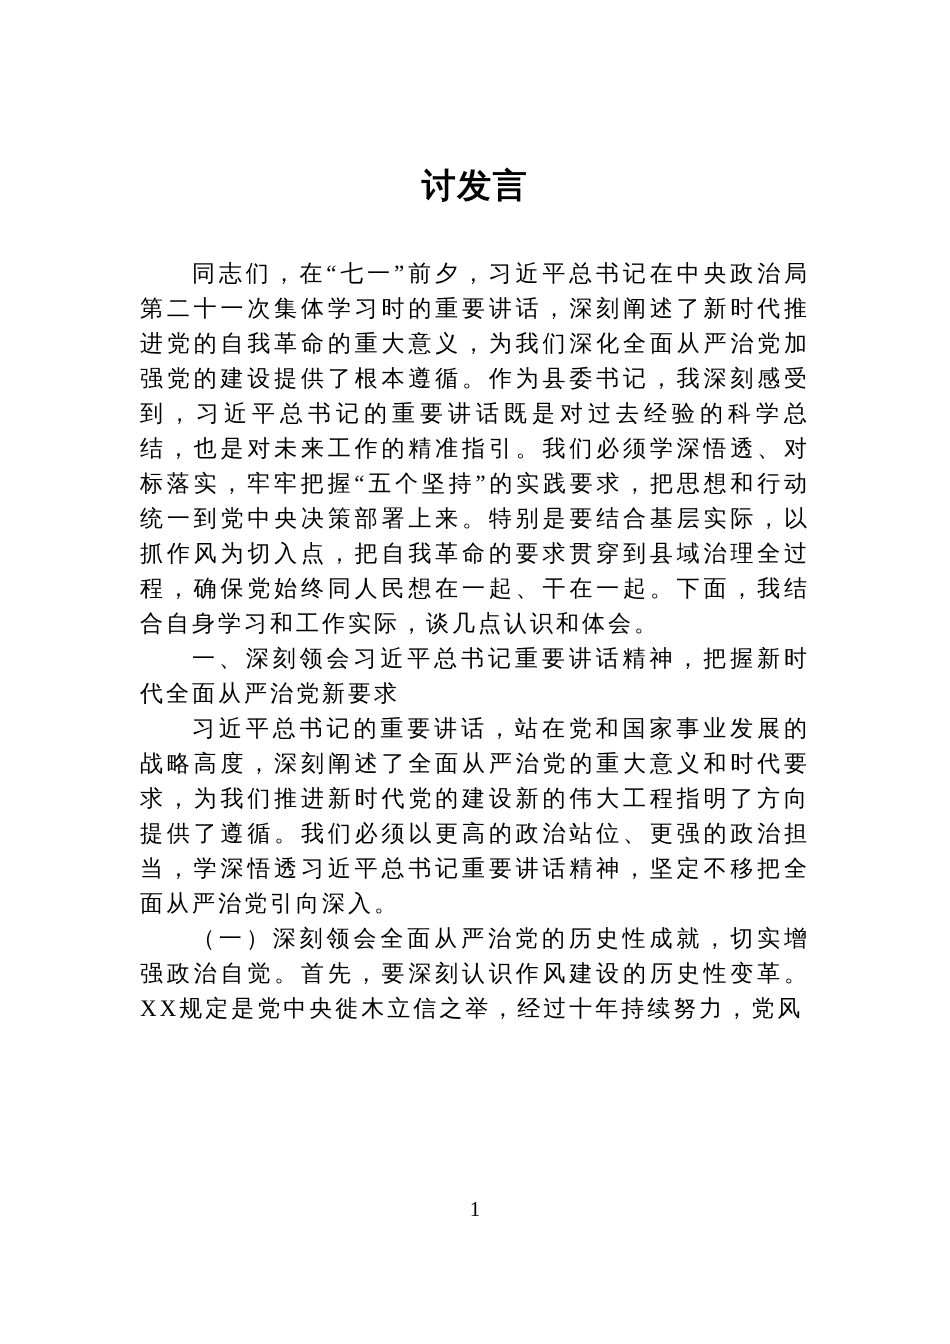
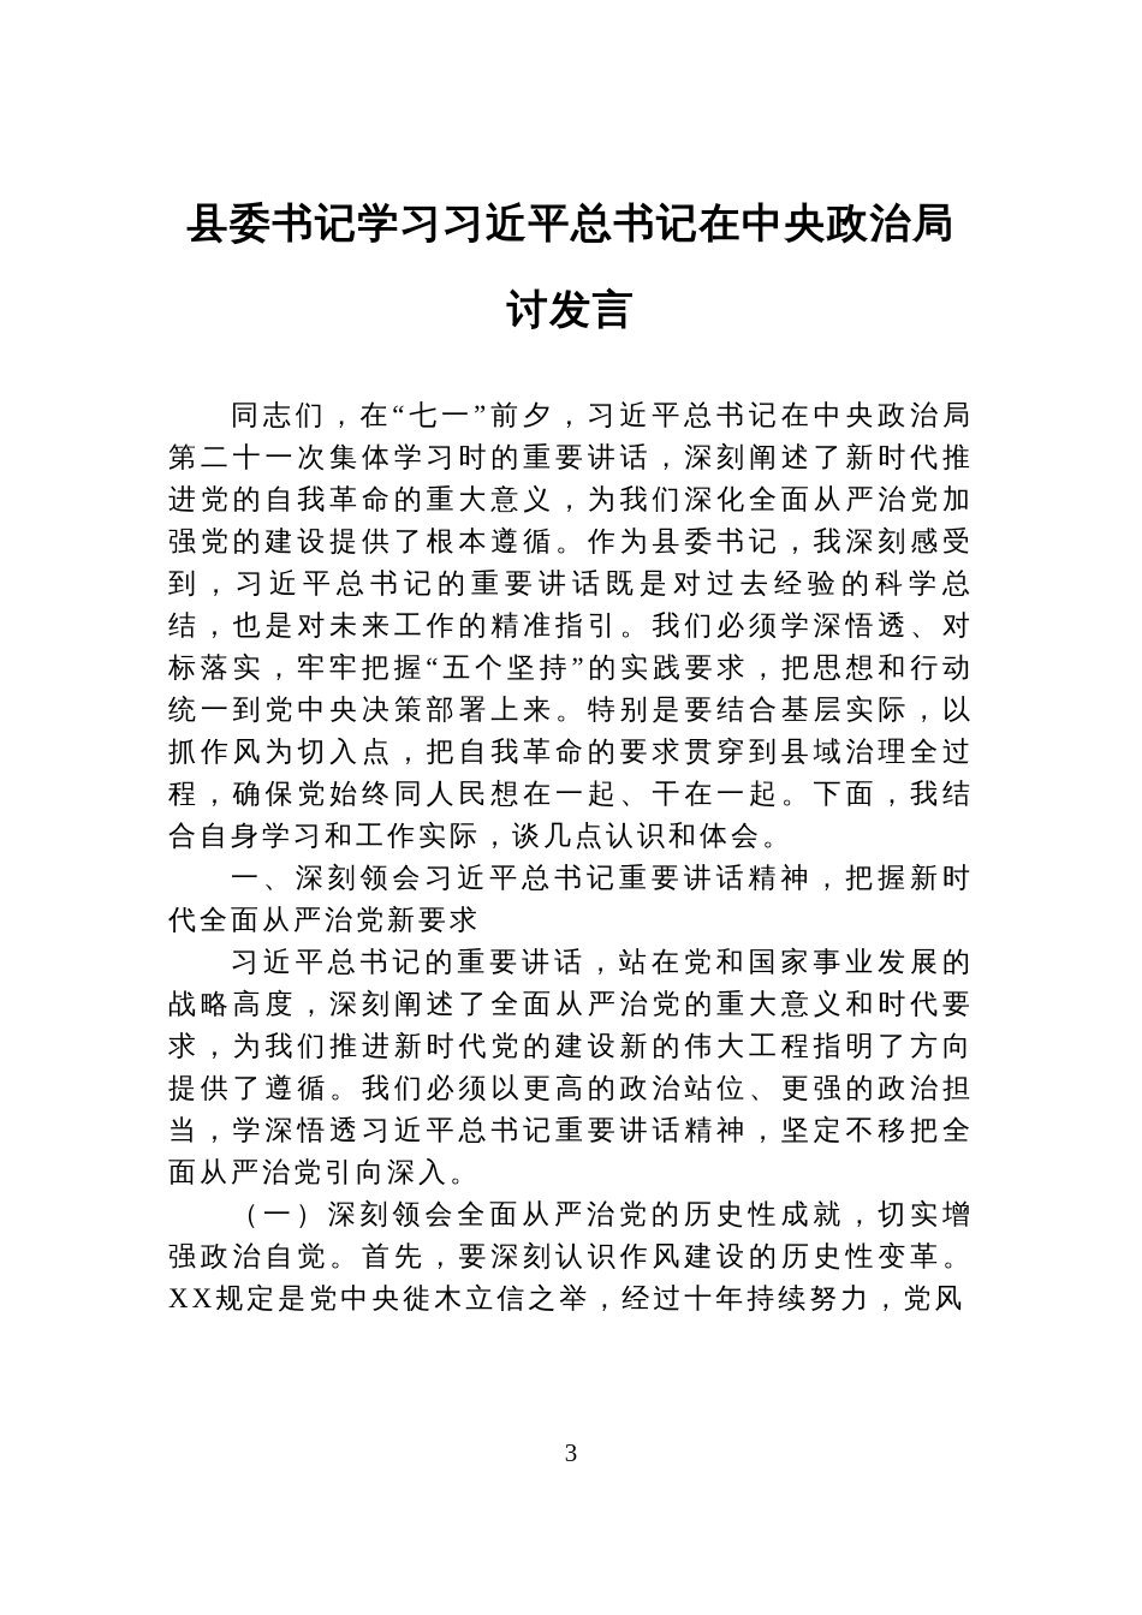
+ 县委书记学习习近平总书记在中央政治局
  讨发言
  同志们，在“七一”前夕，习近平总书记在中央政治局第二十一次集体学习时的重要讲话，深刻阐述了新时代推进党的自我革命的重大意义，为我们深化全面从严治党加强党的建设提供了根本遵循。作为县委书记，我深刻感受到，习近平总书记的重要讲话既是对过去经验的科学总结，也是对未来工作的精准指引。我们必须学深悟透、对标落实，牢牢把握“五个坚持”的实践要求，把思想和行动统一到党中央决策部署上来。特别是要结合基层实际，以抓作风为切入点，把自我革命的要求贯穿到县域治理全过程，确保党始终同人民想在一起、干在一起。下面，我结合自身学习和工作实际，谈几点认识和体会。
  一、深刻领会习近平总书记重要讲话精神，把握新时代全面从严治党新要求
  习近平总书记的重要讲话，站在党和国家事业发展的战略高度，深刻阐述了全面从严治党的重大意义和时代要求，为我们推进新时代党的建设新的伟大工程指明了方向提供了遵循。我们必须以更高的政治站位、更强的政治担当，学深悟透习近平总书记重要讲话精神，坚定不移把全面从严治党引向深入。
  （一）深刻领会全面从严治党的历史性成就，切实增强政治自觉。首先，要深刻认识作风建设的历史性变革。XX规定是党中央徙木立信之举，经过十年持续努力，党风
- 1
+ 3
